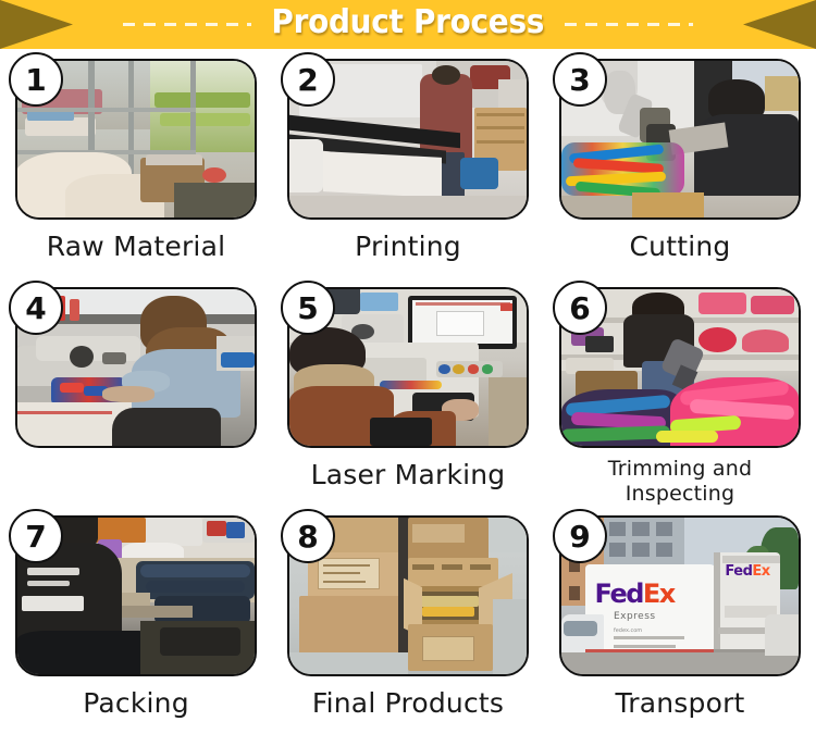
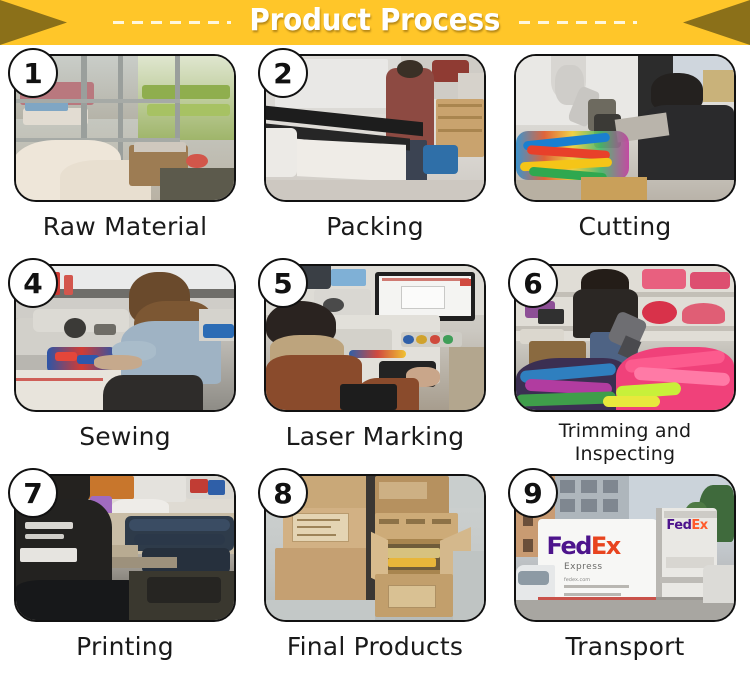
  Product Process
  1
  Raw Material
  2
- Printing
+ Packing
- 3
  Cutting
  4
+ Sewing
  5
  Laser Marking
  6
  Trimming and
  Inspecting
  7
- Packing
+ Printing
  8
  Final Products
  FedEx
  FedEx
  Express
  9
  Transport
